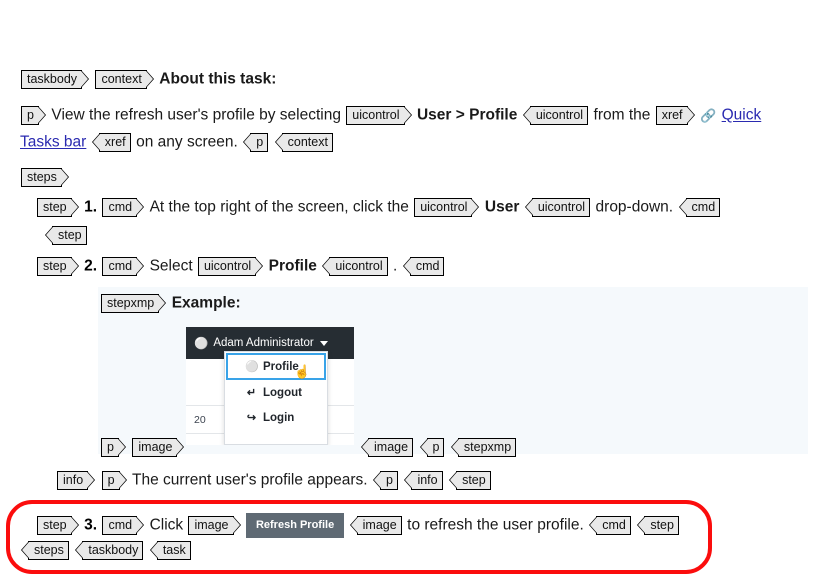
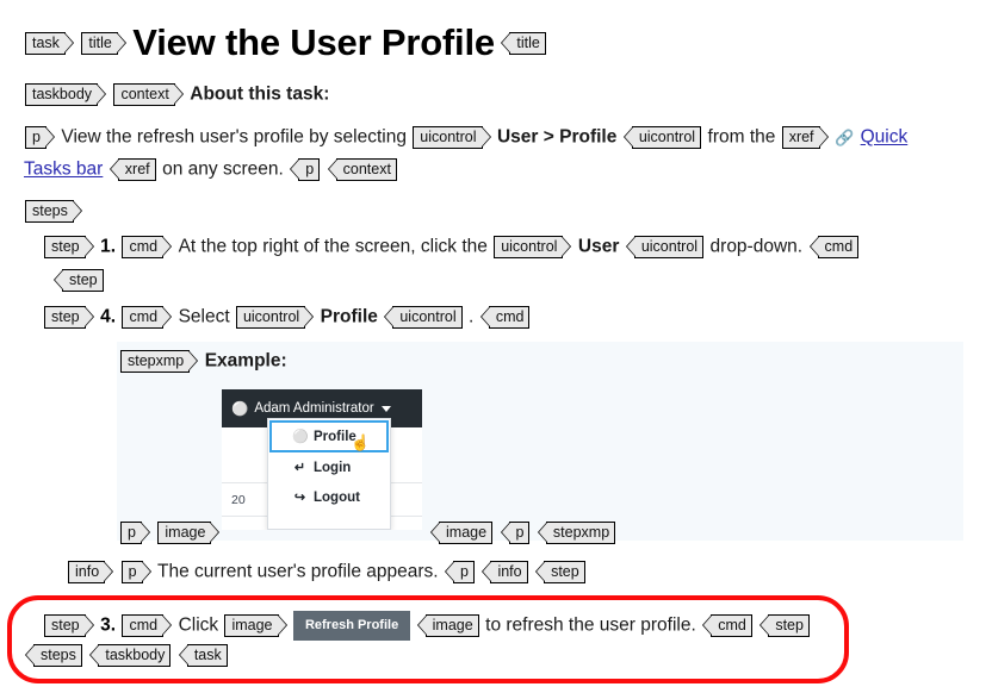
+ task title View the User Profile title
  taskbody context About this task:
  p View the refresh user's profile by selecting uicontrol User > Profile uicontrol from the xref 🔗 Quick
  Tasks bar xref on any screen. p context
  steps
  step 1. cmd At the top right of the screen, click the uicontrol User uicontrol drop-down. cmd
  step
- step 2. cmd Select uicontrol Profile uicontrol . cmd
+ step 4. cmd Select uicontrol Profile uicontrol . cmd
  stepxmp Example:
  ⚪
  Adam Administrator
  20
  ⚪
  Profile
  ☝
  ↵
- Logout
+ Login
  ↪
- Login
+ Logout
  p image
  image p stepxmp
  info p The current user's profile appears. p info step
  step 3. cmd Click image Refresh Profile image to refresh the user profile. cmd step
  steps taskbody task
